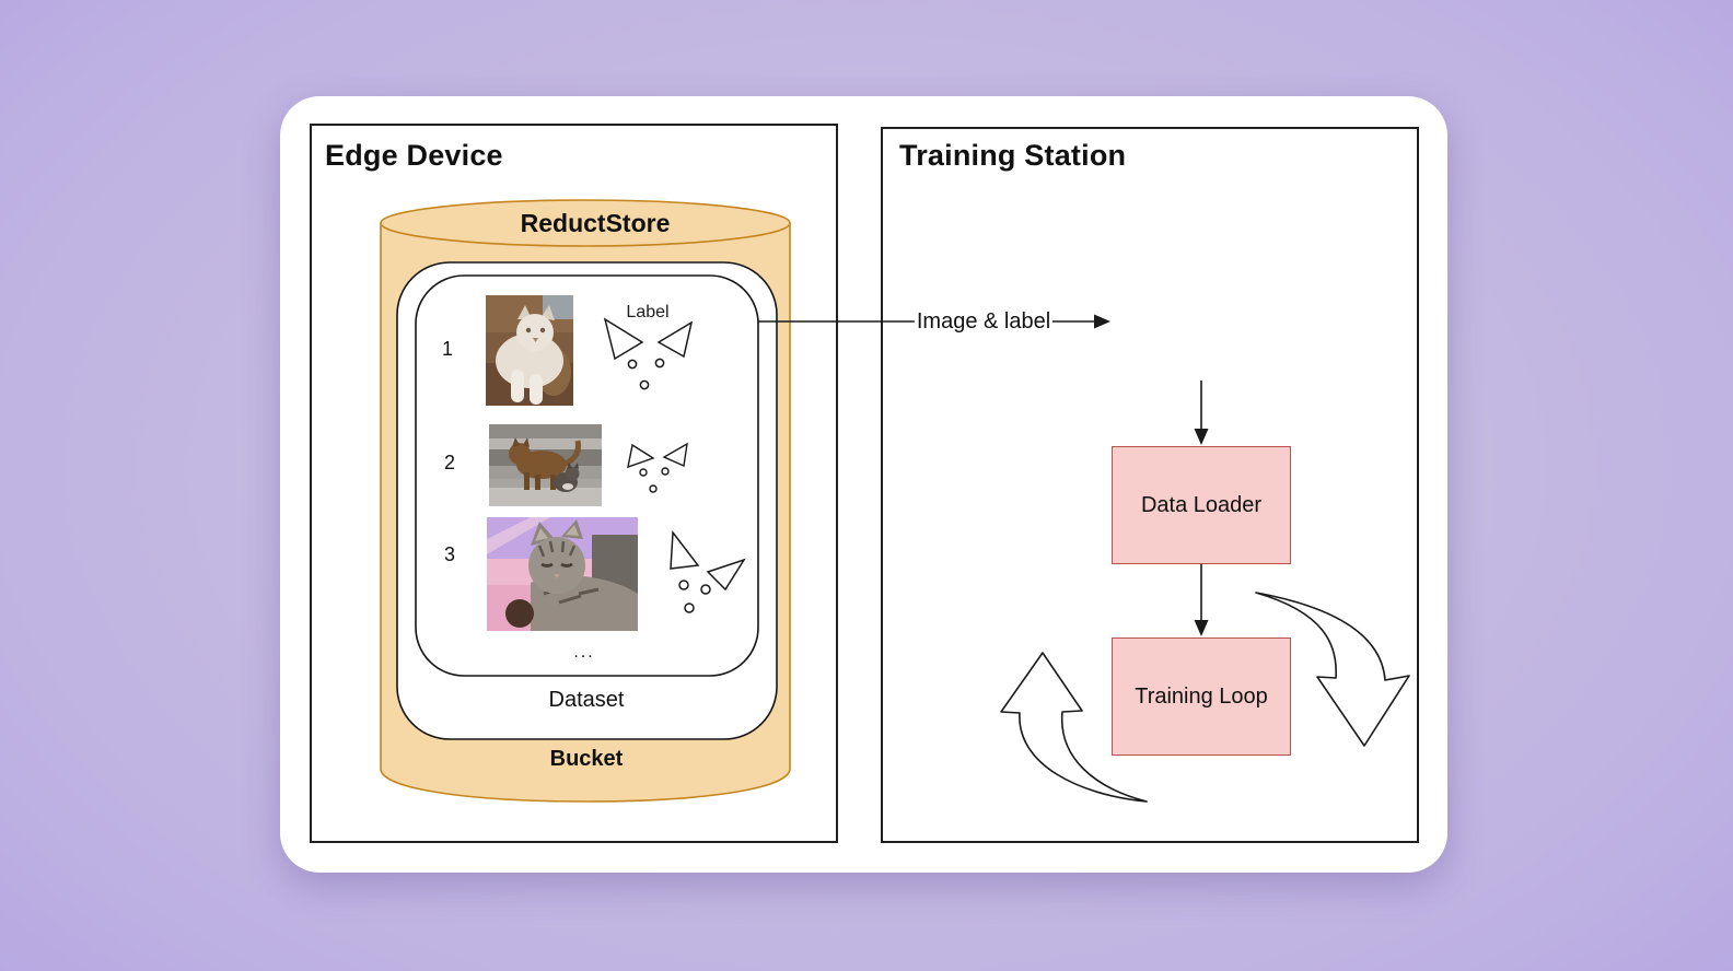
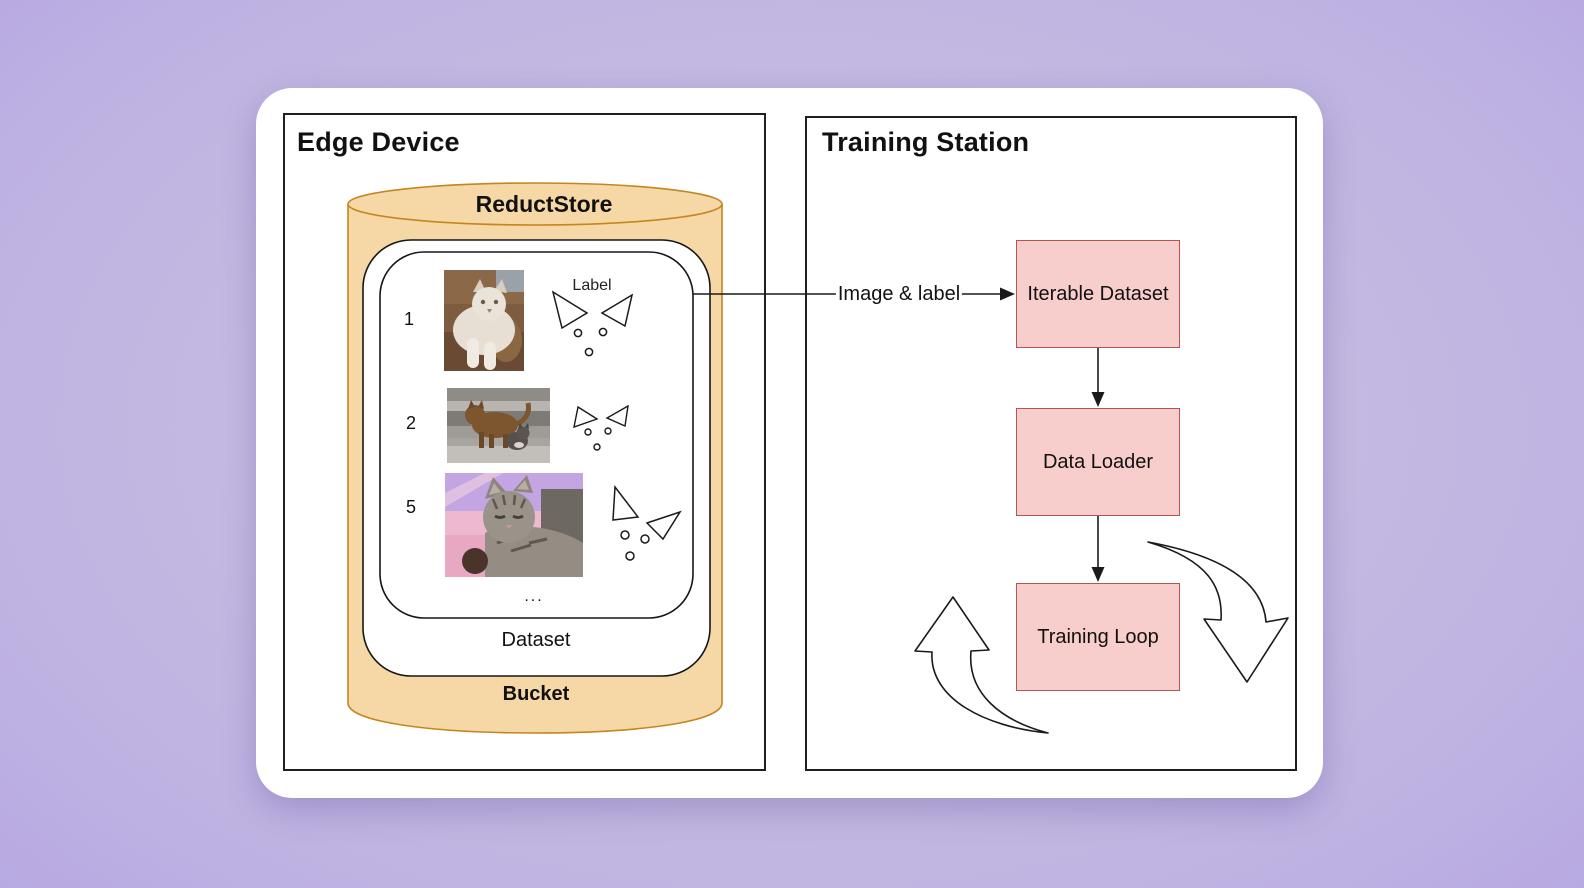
  Edge Device
  Training Station
  ReductStore
  Dataset
  Bucket
  ...
  1
  2
- 3
+ 5
  Label
  Image & label
+ Iterable Dataset
  Data Loader
  Training Loop
